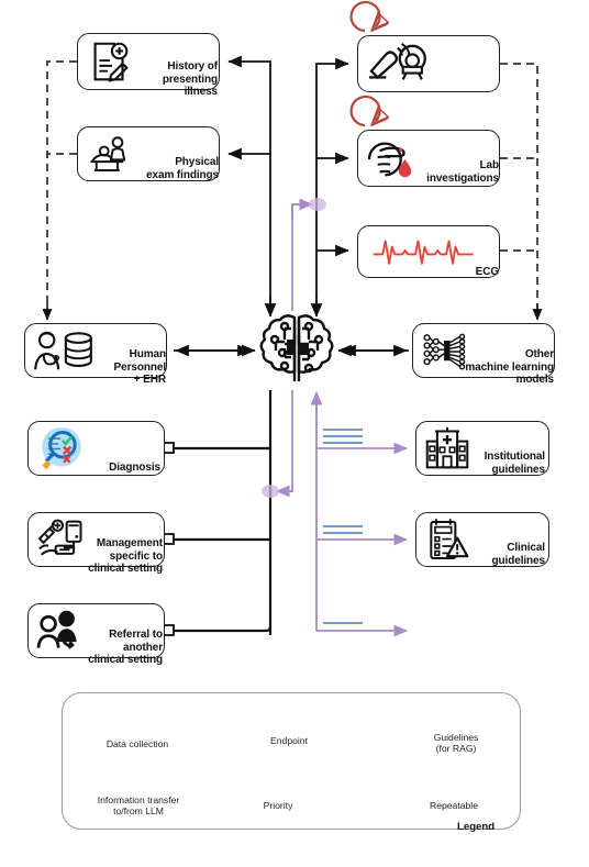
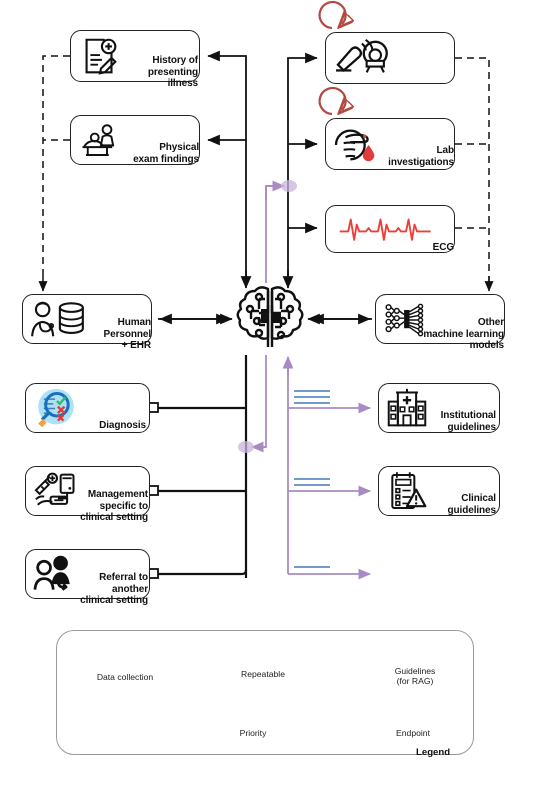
  History of
  presenting
  illness
  Physical
  exam findings
  Lab
  investigations
  ECG
  Human
  Personnel
  + EHR
  Other
  machine learning
  models
  Diagnosis
  Management
  specific to
  clinical setting
  Referral to
  another
  clinical setting
  Institutional
  guidelines
  Clinical
  guidelines
  Data collection
- Endpoint
+ Repeatable
  Guidelines
  (for RAG)
- Information transfer
- to/from LLM
  Priority
- Repeatable
+ Endpoint
  Legend
